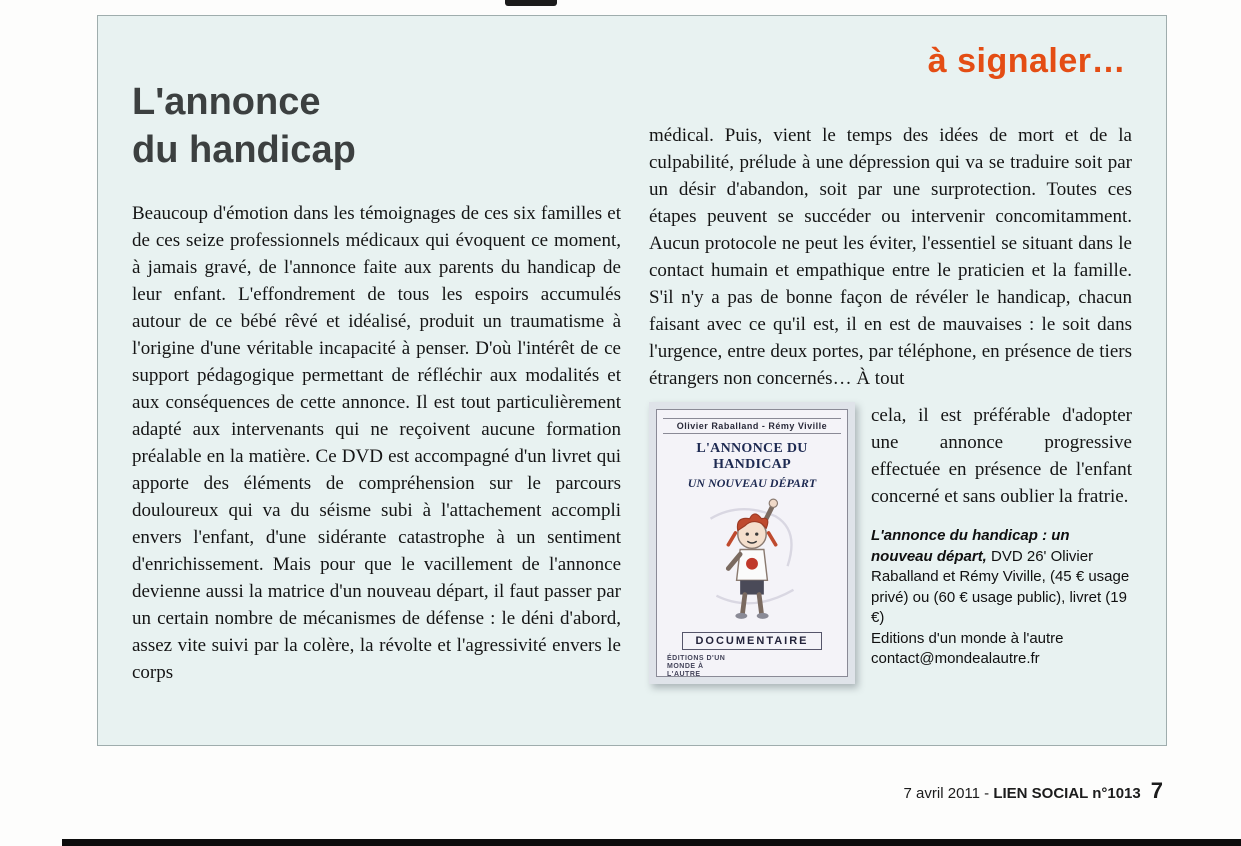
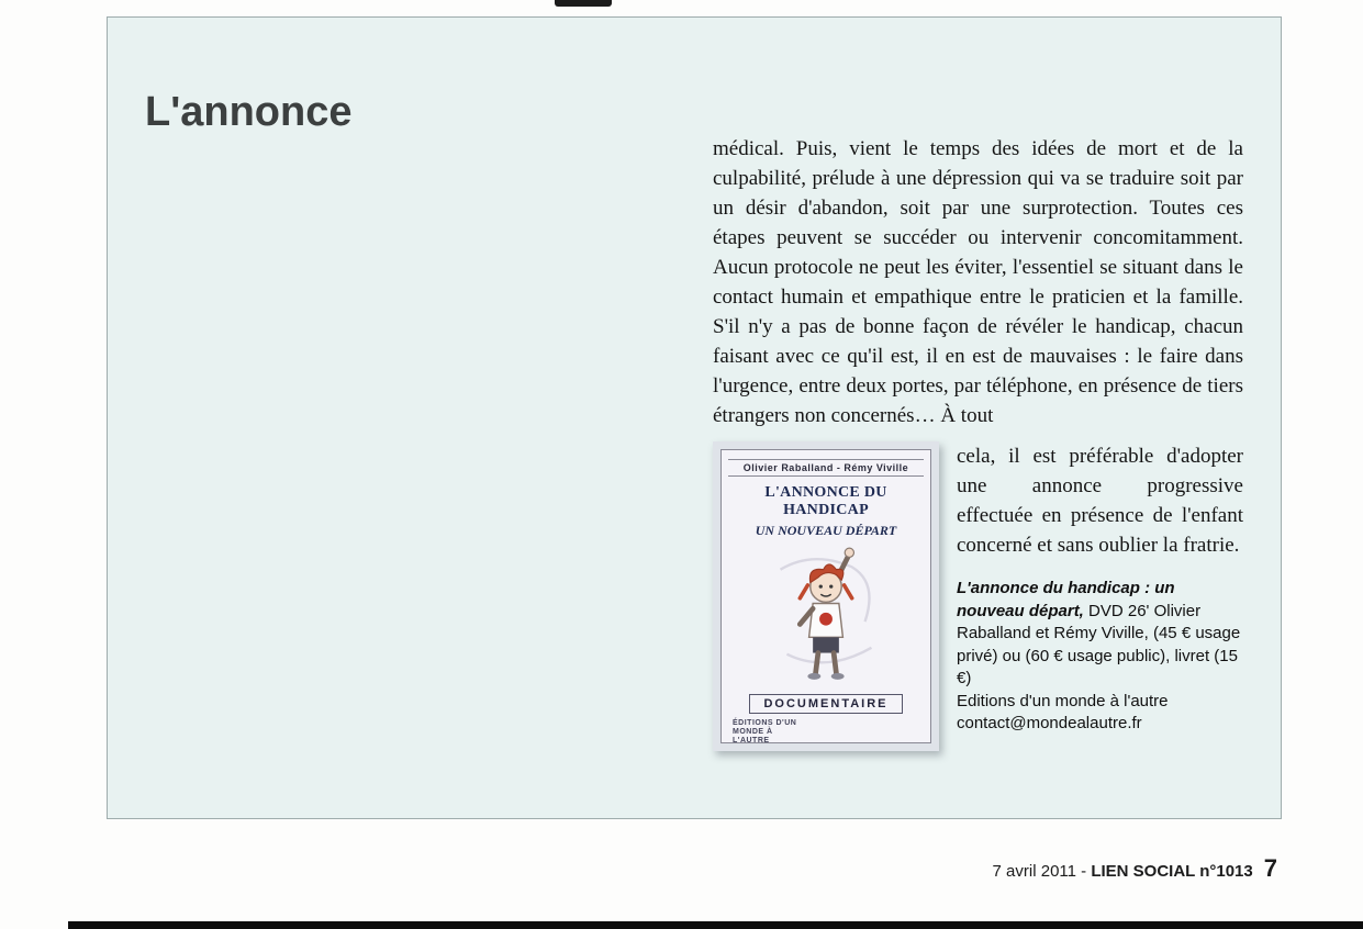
- à signaler…
  L'annonce
- du handicap
- Beaucoup d'émotion dans les témoignages de ces six familles et de ces seize professionnels médicaux qui évoquent ce moment, à jamais gravé, de l'annonce faite aux parents du handicap de leur enfant. L'effondrement de tous les espoirs accumulés autour de ce bébé rêvé et idéalisé, produit un traumatisme à l'origine d'une véritable incapacité à penser. D'où l'intérêt de ce support pédagogique permettant de réfléchir aux modalités et aux conséquences de cette annonce. Il est tout particulièrement adapté aux intervenants qui ne reçoivent aucune formation préalable en la matière. Ce DVD est accompagné d'un livret qui apporte des éléments de compréhension sur le parcours douloureux qui va du séisme subi à l'attachement accompli envers l'enfant, d'une sidérante catastrophe à un sentiment d'enrichissement. Mais pour que le vacillement de l'annonce devienne aussi la matrice d'un nouveau départ, il faut passer par un certain nombre de mécanismes de défense : le déni d'abord, assez vite suivi par la colère, la révolte et l'agressivité envers le corps
- médical. Puis, vient le temps des idées de mort et de la culpabilité, prélude à une dépression qui va se traduire soit par un désir d'abandon, soit par une surprotection. Toutes ces étapes peuvent se succéder ou intervenir concomitamment. Aucun protocole ne peut les éviter, l'essentiel se situant dans le contact humain et empathique entre le praticien et la famille. S'il n'y a pas de bonne façon de révéler le handicap, chacun faisant avec ce qu'il est, il en est de mauvaises : le soit dans l'urgence, entre deux portes, par téléphone, en présence de tiers étrangers non concernés… À tout
+ médical. Puis, vient le temps des idées de mort et de la culpabilité, prélude à une dépression qui va se traduire soit par un désir d'abandon, soit par une surprotection. Toutes ces étapes peuvent se succéder ou intervenir concomitamment. Aucun protocole ne peut les éviter, l'essentiel se situant dans le contact humain et empathique entre le praticien et la famille. S'il n'y a pas de bonne façon de révéler le handicap, chacun faisant avec ce qu'il est, il en est de mauvaises : le faire dans l'urgence, entre deux portes, par téléphone, en présence de tiers étrangers non concernés… À tout
  Olivier Raballand - Rémy Viville
  L'ANNONCE DU HANDICAP
  UN NOUVEAU DÉPART
  DOCUMENTAIRE
  cela, il est préférable d'adopter une annonce progressive effectuée en présence de l'enfant concerné et sans oublier la fratrie.
- L'annonce du handicap : un nouveau départ, DVD 26' Olivier Raballand et Rémy Viville, (45 € usage privé) ou (60 € usage public), livret (19 €)
+ L'annonce du handicap : un nouveau départ, DVD 26' Olivier Raballand et Rémy Viville, (45 € usage privé) ou (60 € usage public), livret (15 €)
  Editions d'un monde à l'autre
  contact@mondealautre.fr
  7 avril 2011 -
  LIEN SOCIAL n°1013
  7
